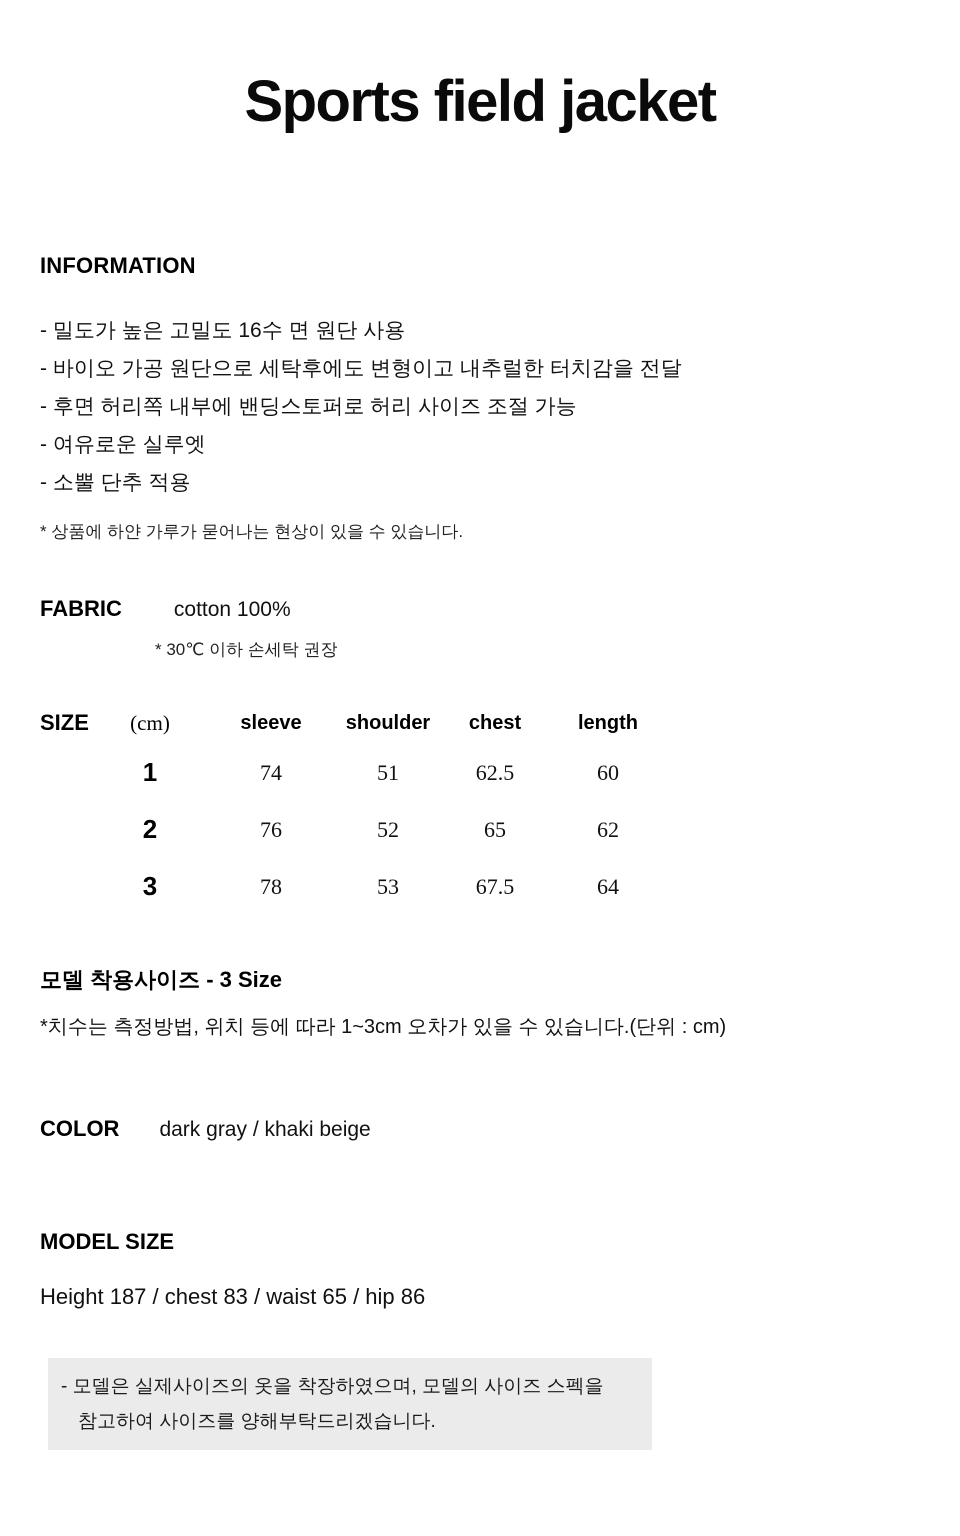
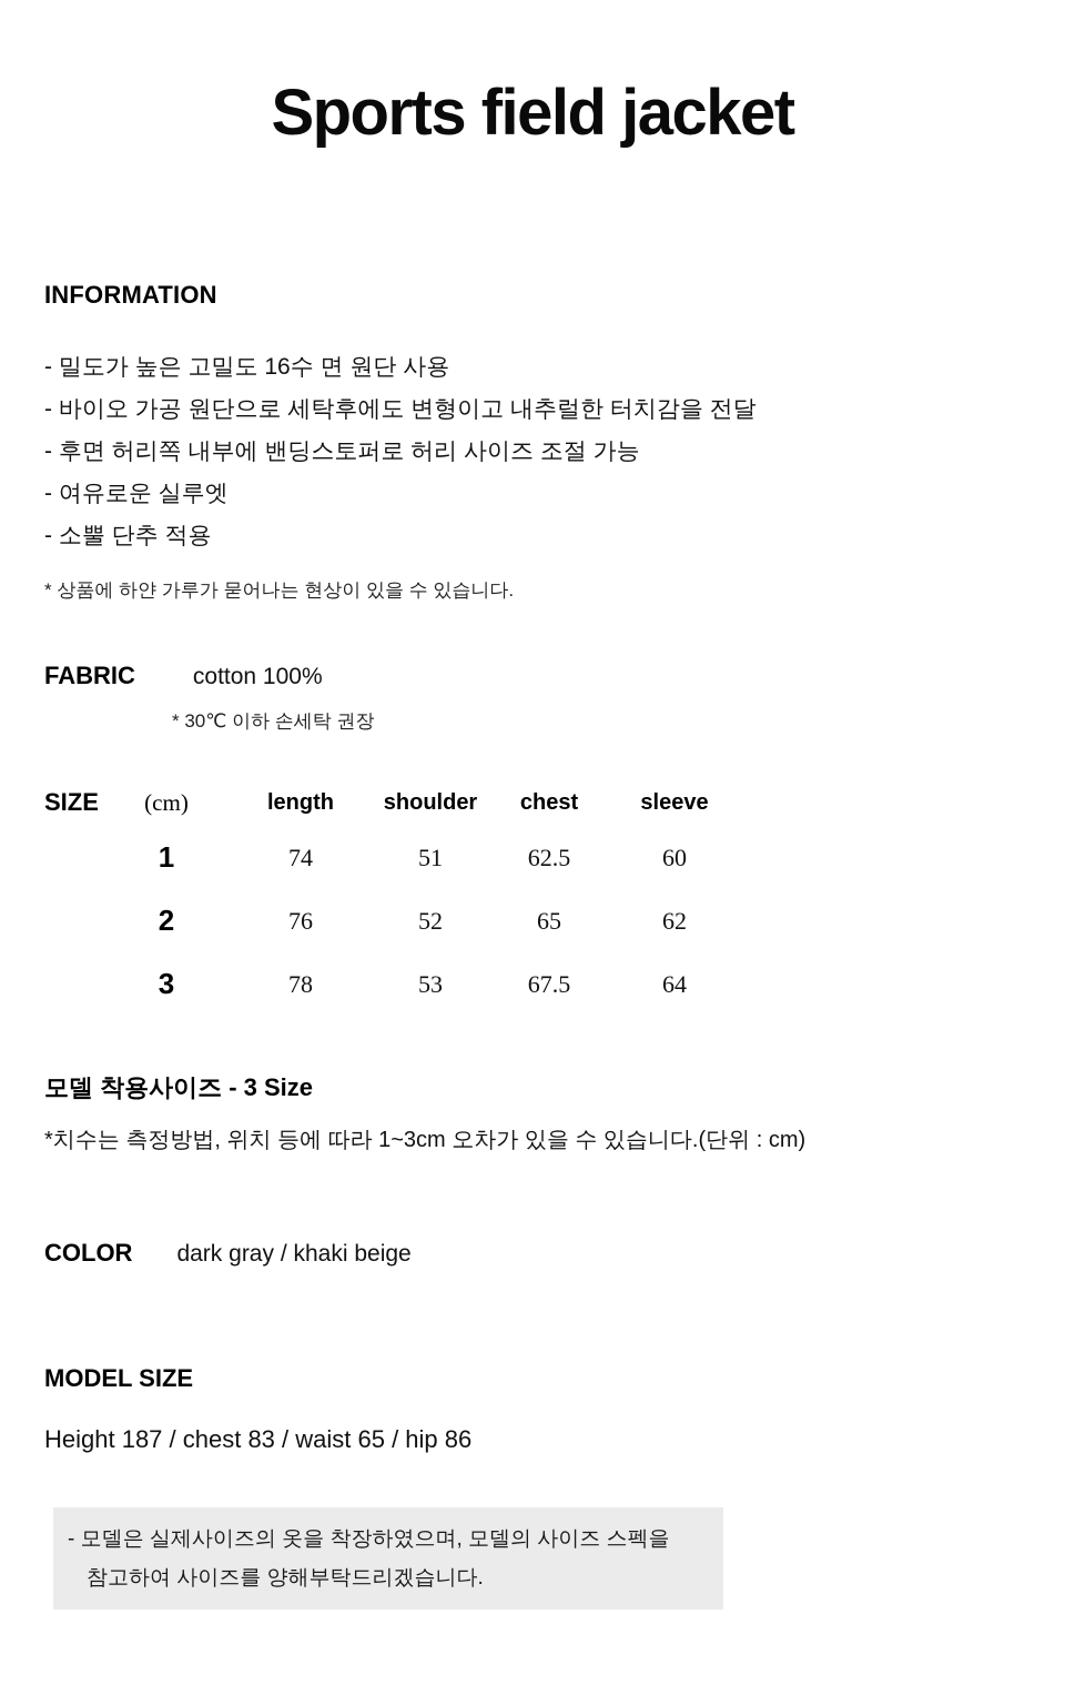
  Sports field jacket
  INFORMATION
  - 밀도가 높은 고밀도 16수 면 원단 사용
  - 바이오 가공 원단으로 세탁후에도 변형이고 내추럴한 터치감을 전달
  - 후면 허리쪽 내부에 밴딩스토퍼로 허리 사이즈 조절 가능
  - 여유로운 실루엣
  - 소뿔 단추 적용
  * 상품에 하얀 가루가 묻어나는 현상이 있을 수 있습니다.
  FABRIC
  cotton 100%
  * 30℃ 이하 손세탁 권장
  SIZE
  (cm)
- sleeve
+ length
  shoulder
  chest
- length
+ sleeve
  1
  74
  51
  62.5
  60
  2
  76
  52
  65
  62
  3
  78
  53
  67.5
  64
  모델 착용사이즈 - 3 Size
  *치수는 측정방법, 위치 등에 따라 1~3cm 오차가 있을 수 있습니다.(단위 : cm)
  COLOR
  dark gray / khaki beige
  MODEL SIZE
  Height 187 / chest 83 / waist 65 / hip 86
  - 모델은 실제사이즈의 옷을 착장하였으며, 모델의 사이즈 스펙을
  참고하여 사이즈를 양해부탁드리겠습니다.
